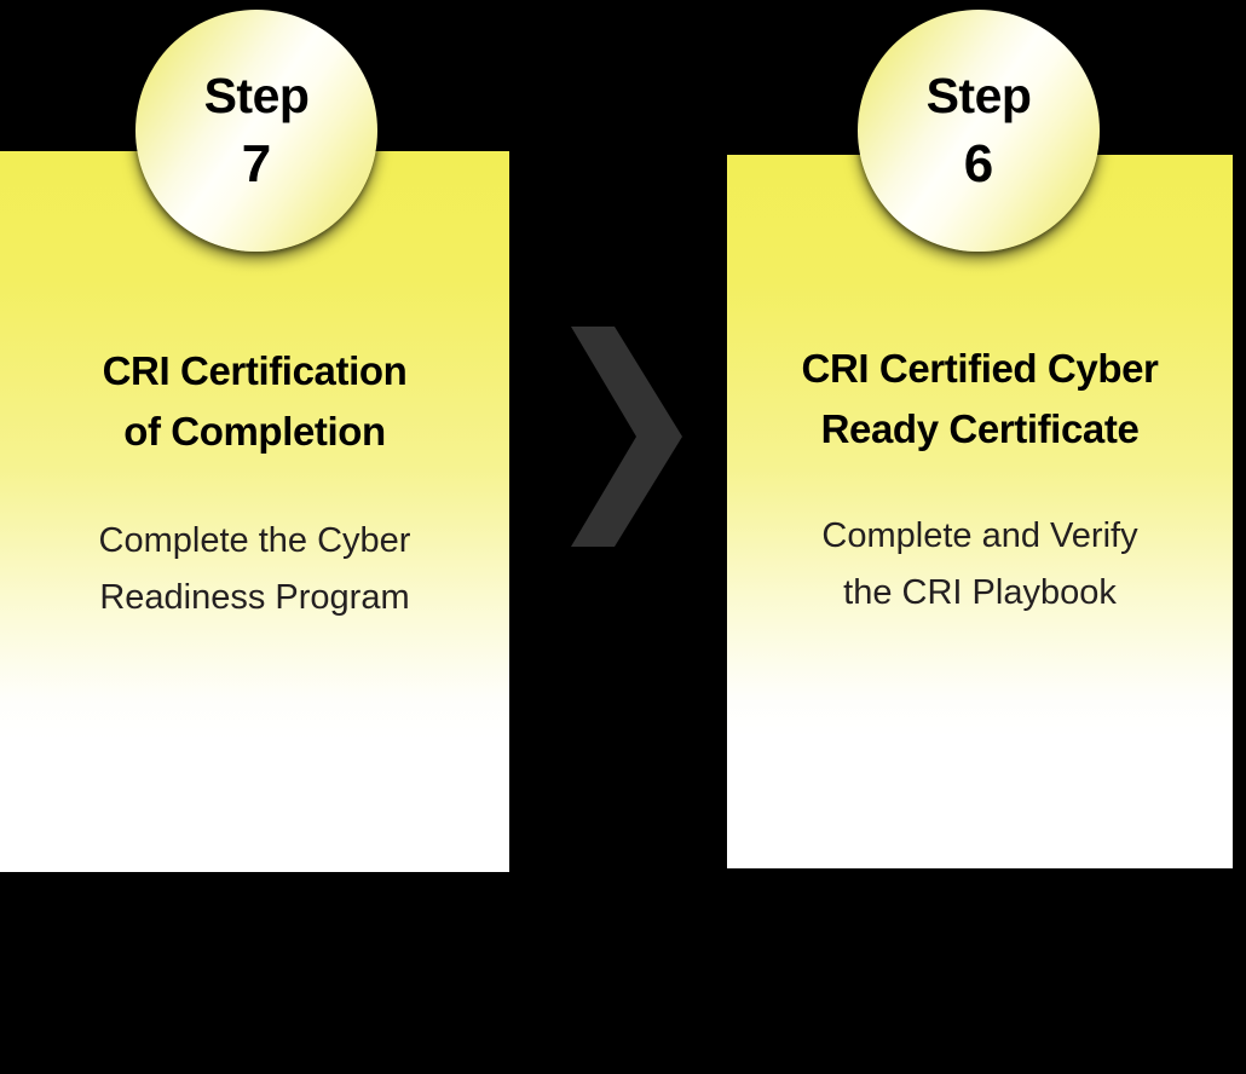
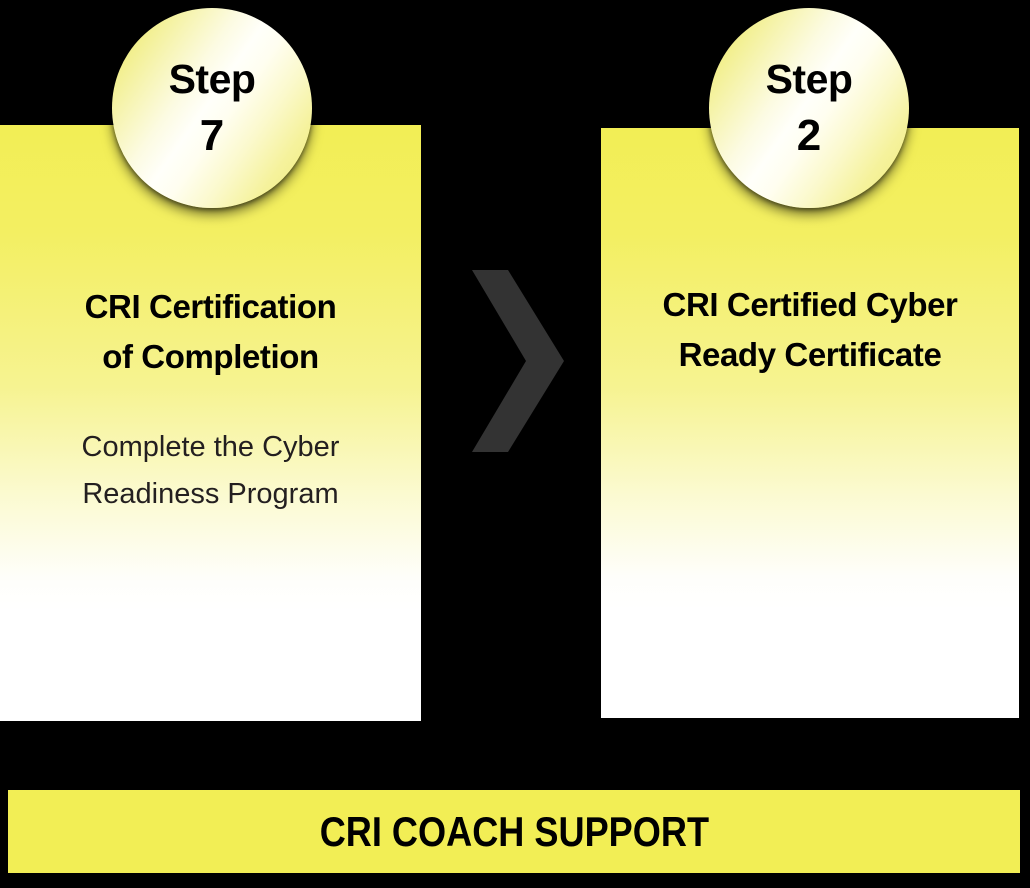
  CRI Certification
  of Completion
  Complete the Cyber
  Readiness Program
  CRI Certified Cyber
  Ready Certificate
- Complete and Verify
- the CRI Playbook
  Step
  7
  Step
- 6
+ 2
+ CRI COACH SUPPORT
